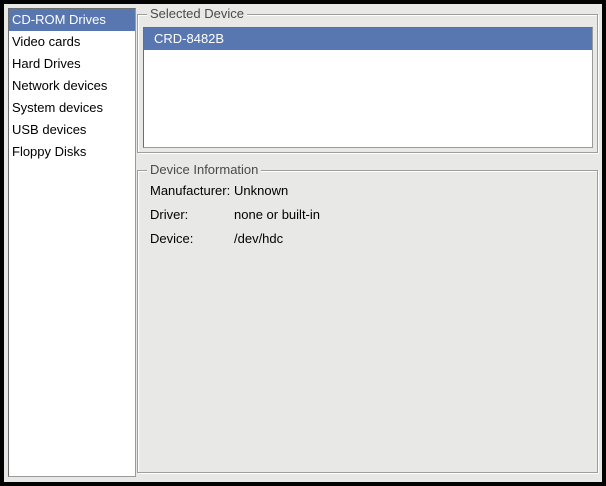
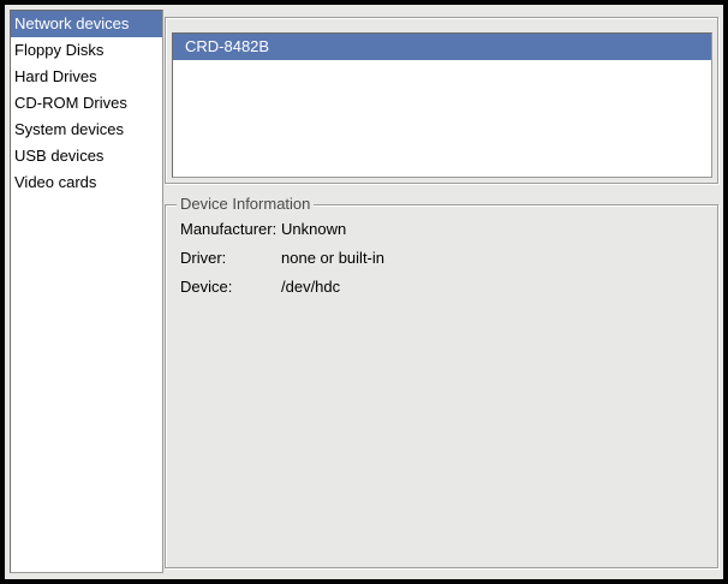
- CD-ROM Drives
+ Network devices
- Video cards
+ Floppy Disks
  Hard Drives
- Network devices
+ CD-ROM Drives
  System devices
  USB devices
- Floppy Disks
+ Video cards
- Selected Device
  CRD-8482B
  Device Information
  Manufacturer:
  Unknown
  Driver:
  none or built-in
  Device:
  /dev/hdc
